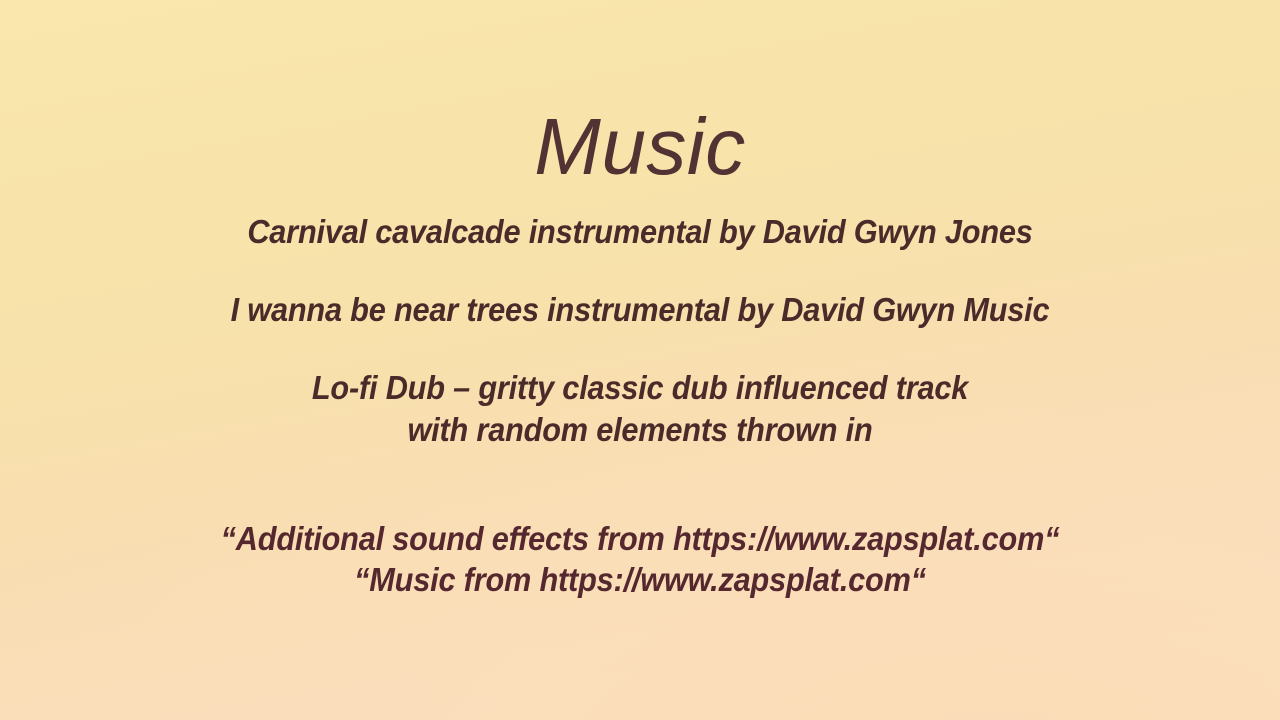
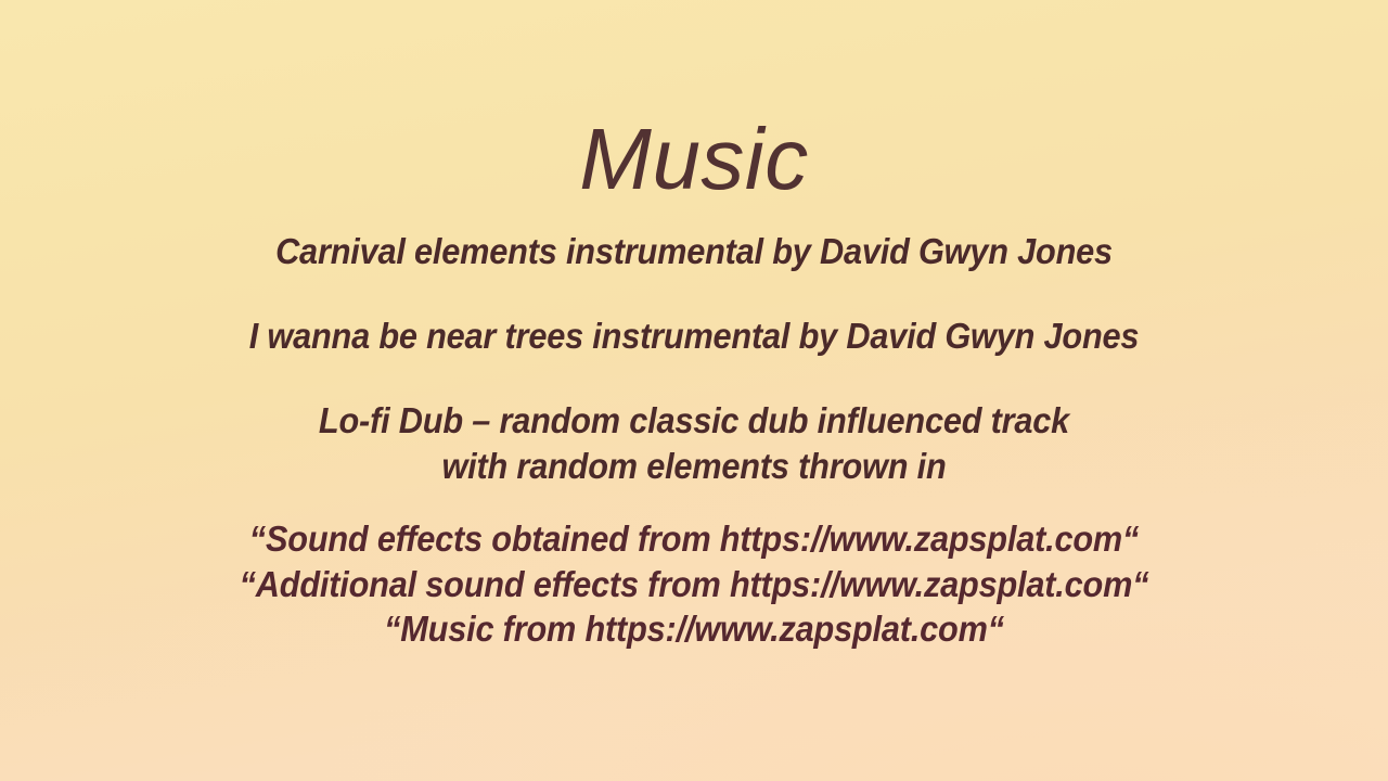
  Music
- Carnival cavalcade instrumental by David Gwyn Jones
+ Carnival elements instrumental by David Gwyn Jones
- I wanna be near trees instrumental by David Gwyn Music
+ I wanna be near trees instrumental by David Gwyn Jones
- Lo-fi Dub – gritty classic dub influenced track
+ Lo-fi Dub – random classic dub influenced track
  with random elements thrown in
+ “Sound effects obtained from https://www.zapsplat.com“
  “Additional sound effects from https://www.zapsplat.com“
  “Music from https://www.zapsplat.com“
